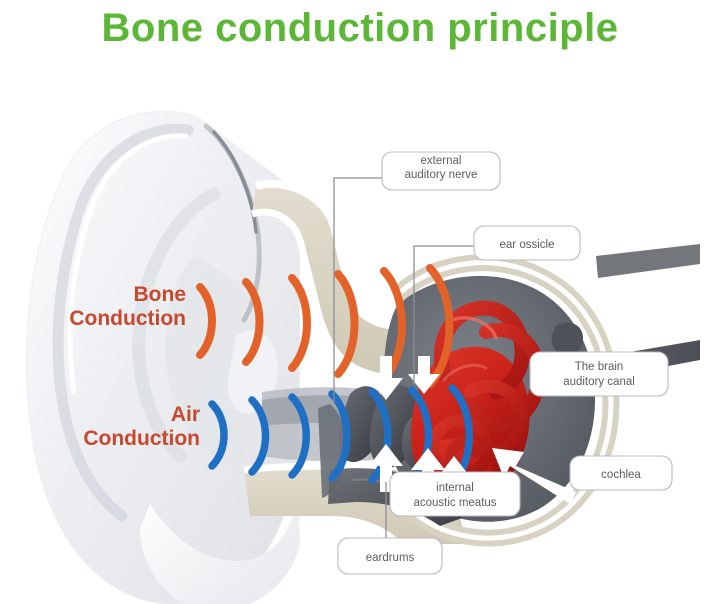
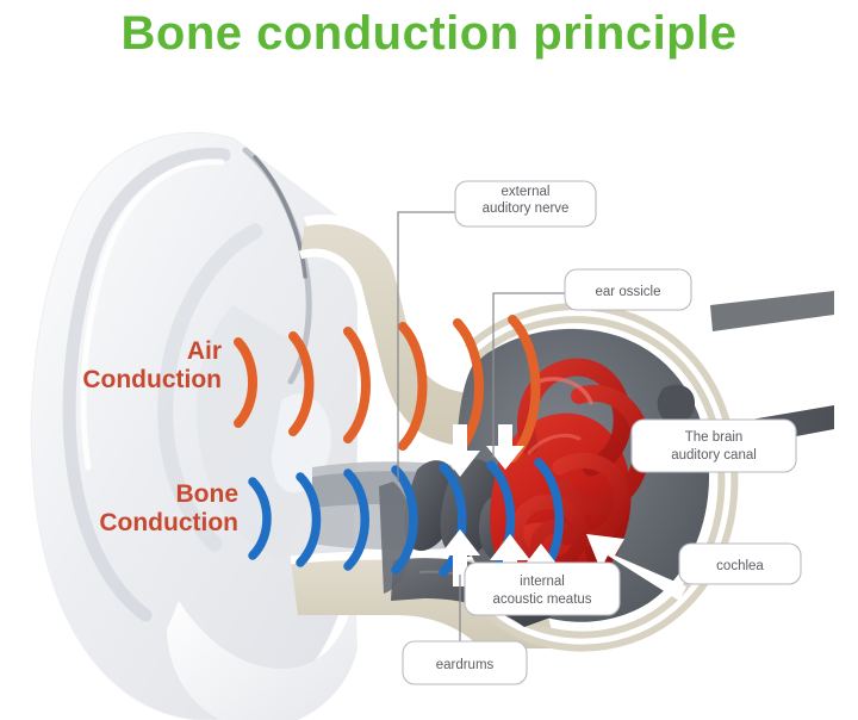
  Bone conduction principle
  external
  auditory nerve
  ear ossicle
  The brain
  auditory canal
  cochlea
  internal
  acoustic meatus
  eardrums
- Bone
+ Air
  Conduction
- Air
+ Bone
  Conduction
